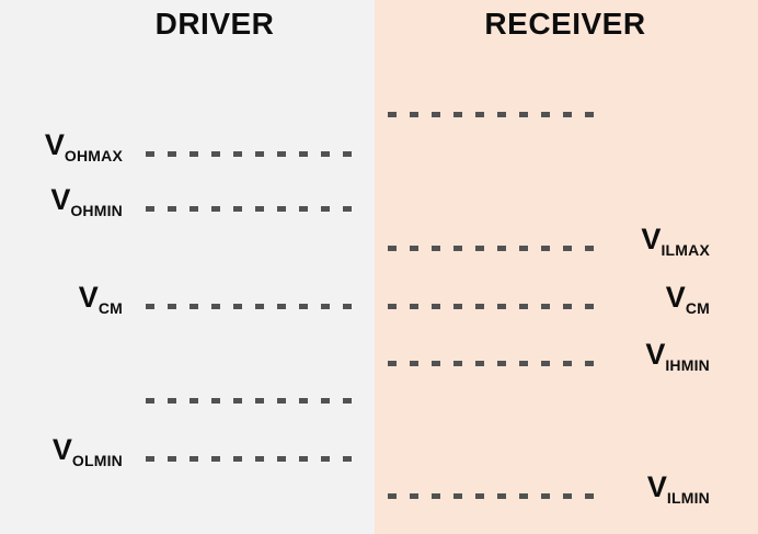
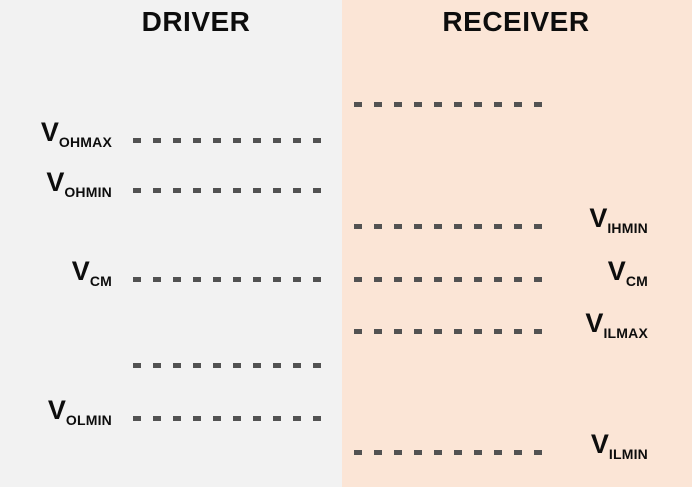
  DRIVER
  RECEIVER
  VOHMAX
  VOHMIN
  VCM
  VOLMIN
- VILMAX
+ VIHMIN
  VCM
- VIHMIN
+ VILMAX
  VILMIN
